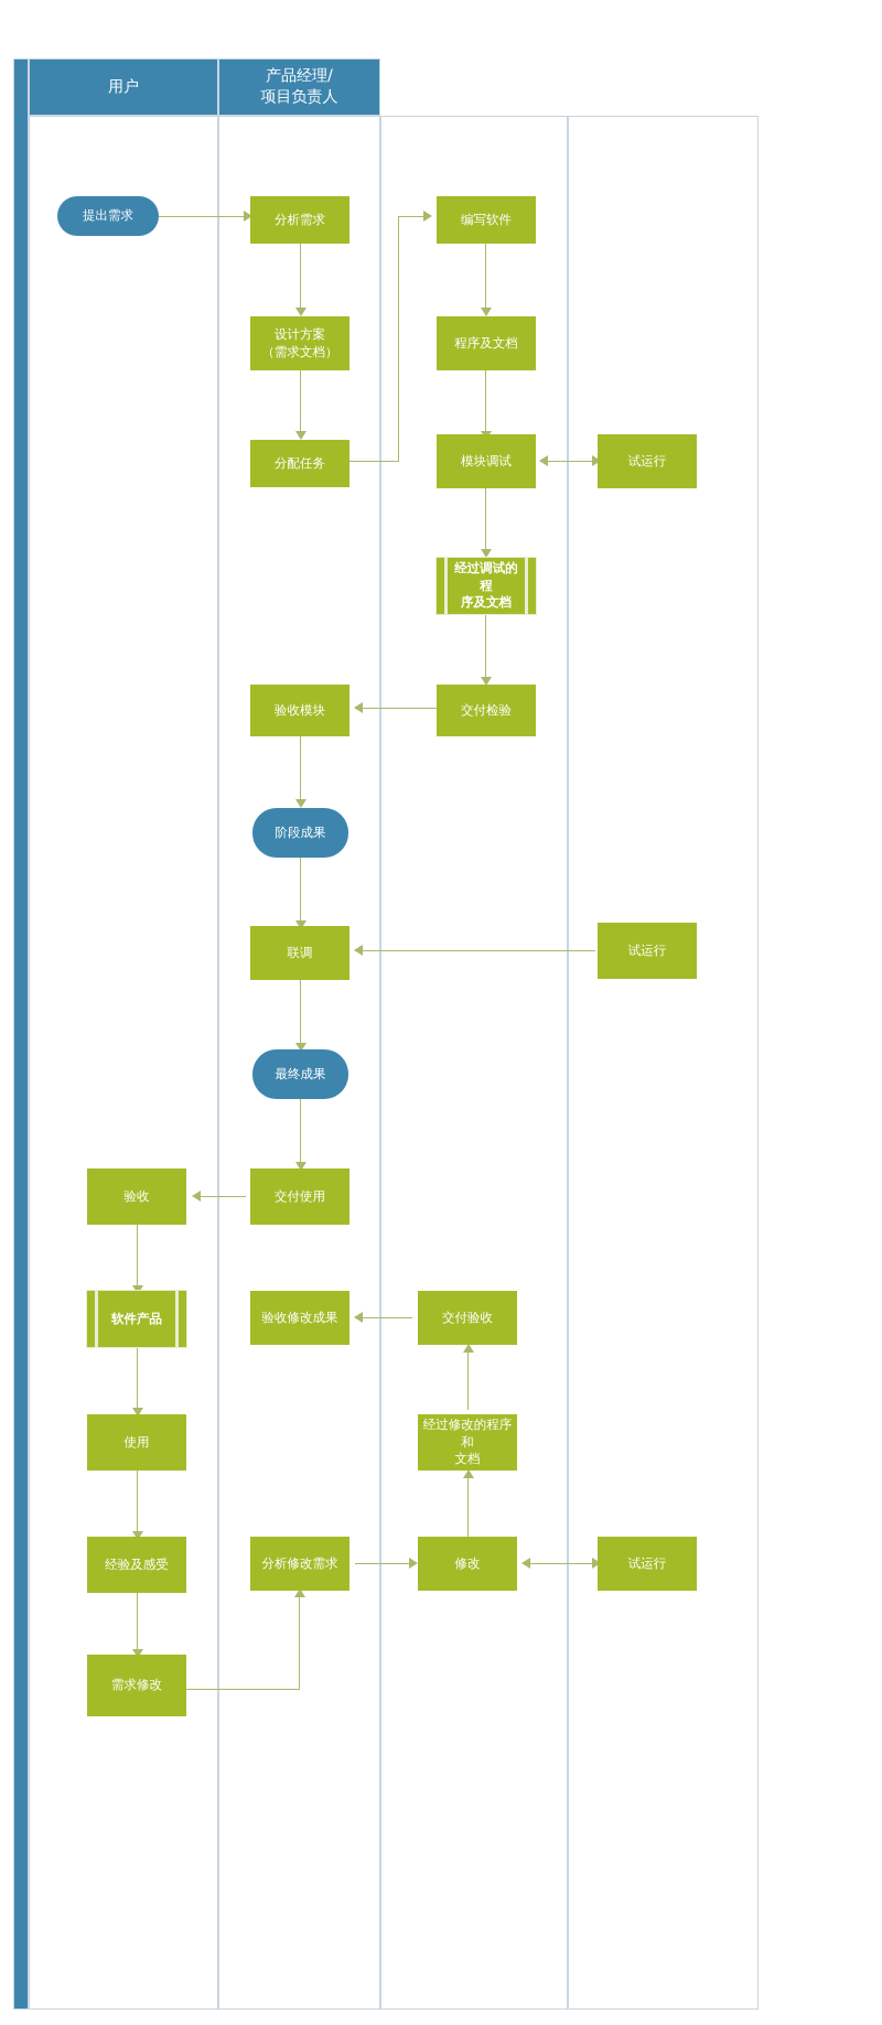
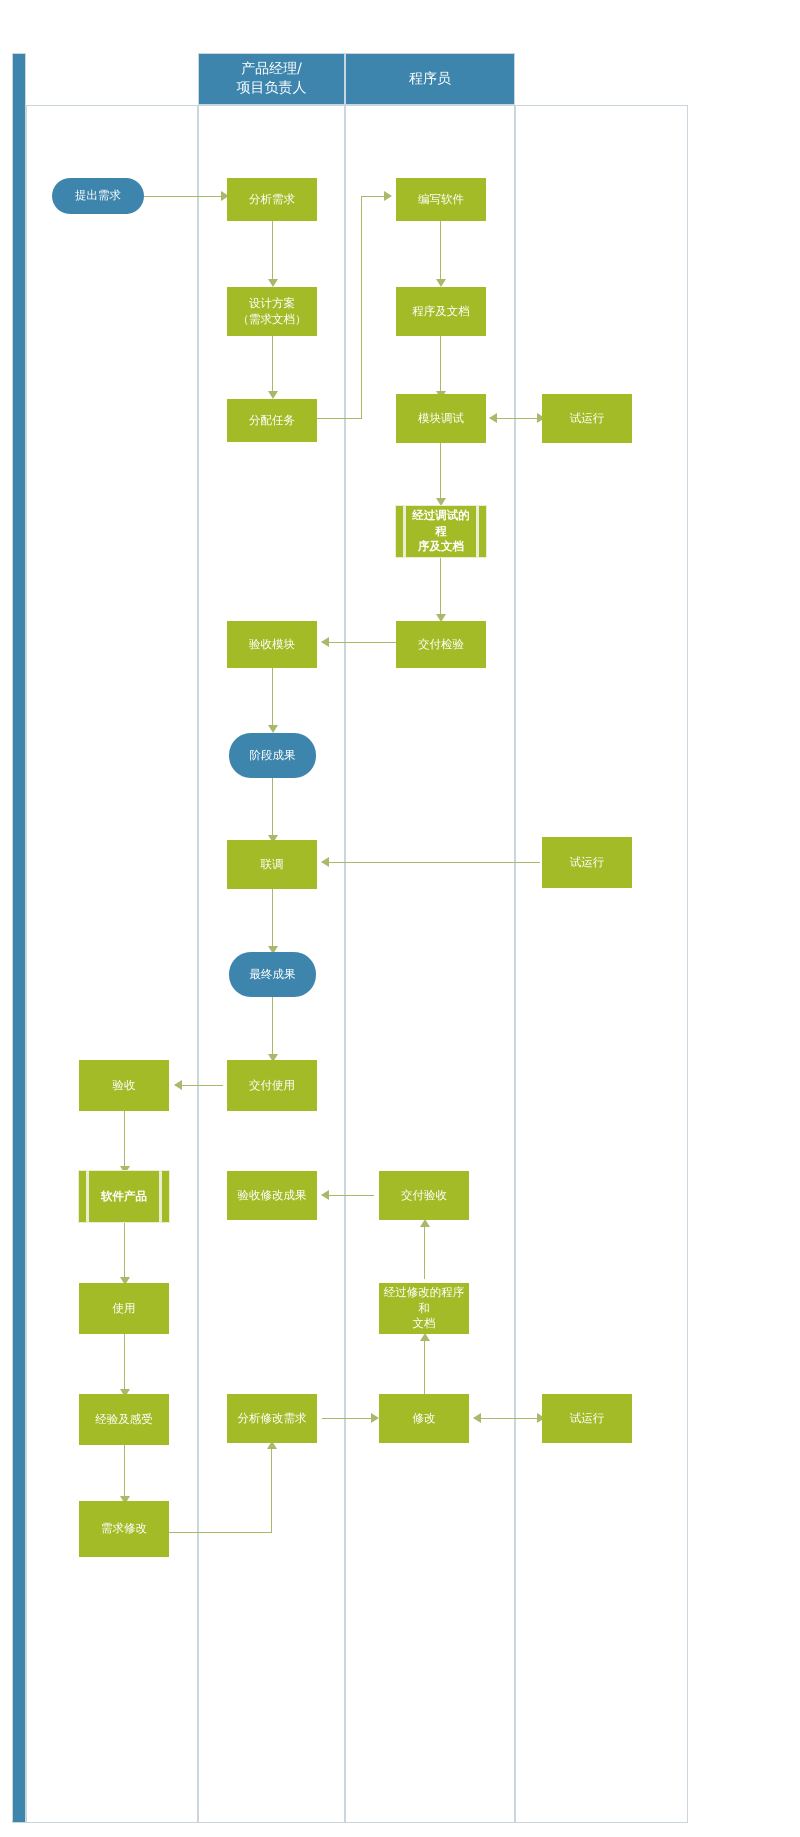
- 用户
  产品经理/
  项目负责人
+ 程序员
  提出需求
  分析需求
  设计方案
  （需求文档）
  分配任务
  编写软件
  程序及文档
  模块调试
  试运行
  经过调试的程
  序及文档
  交付检验
  验收模块
  阶段成果
  联调
  试运行
  最终成果
  交付使用
  验收
  软件产品
  验收修改成果
  交付验收
  使用
  经过修改的程序和
  文档
  经验及感受
  分析修改需求
  修改
  试运行
  需求修改
